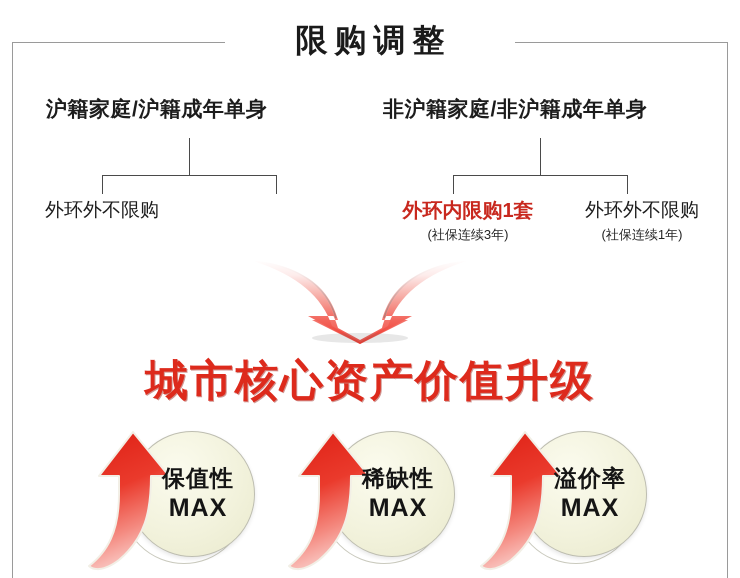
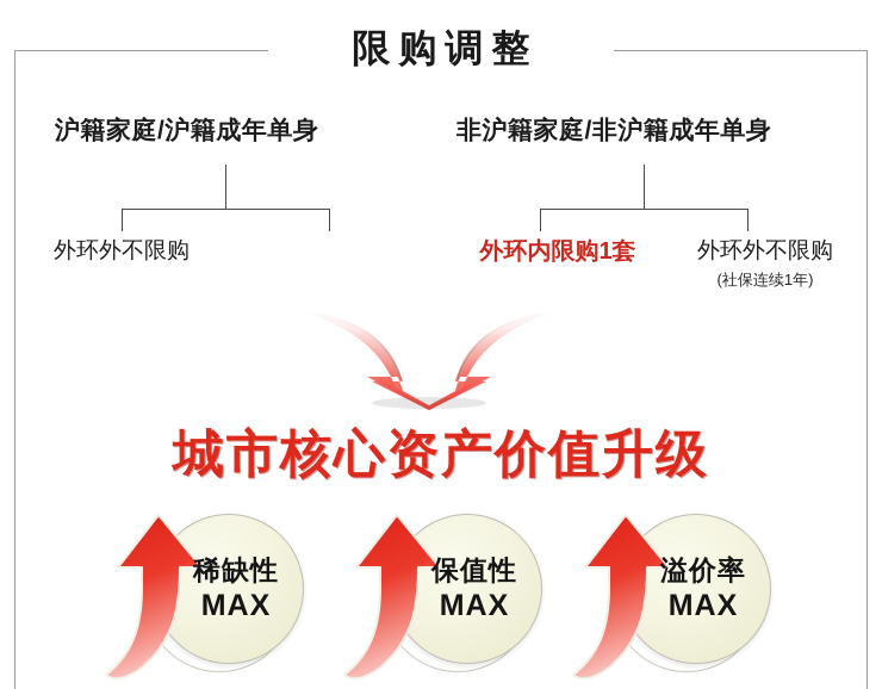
  限购调整
  沪籍家庭/沪籍成年单身
  非沪籍家庭/非沪籍成年单身
  外环外不限购
  外环内限购1套
- (社保连续3年)
  外环外不限购
  (社保连续1年)
  城市核心资产价值升级
- 保值性
+ 稀缺性
  MAX
- 稀缺性
+ 保值性
  MAX
  溢价率
  MAX
